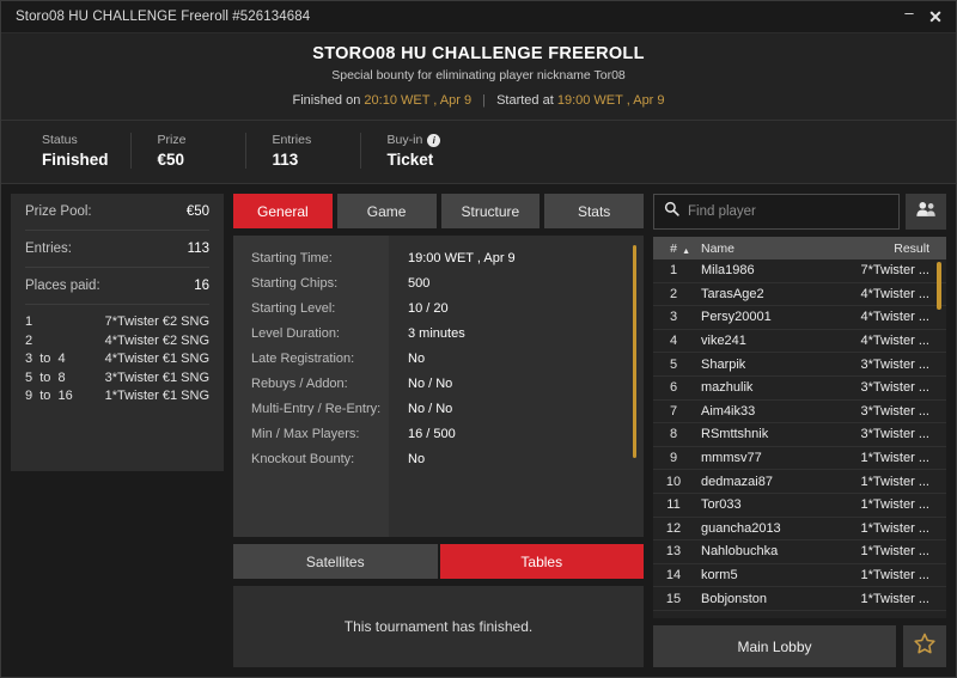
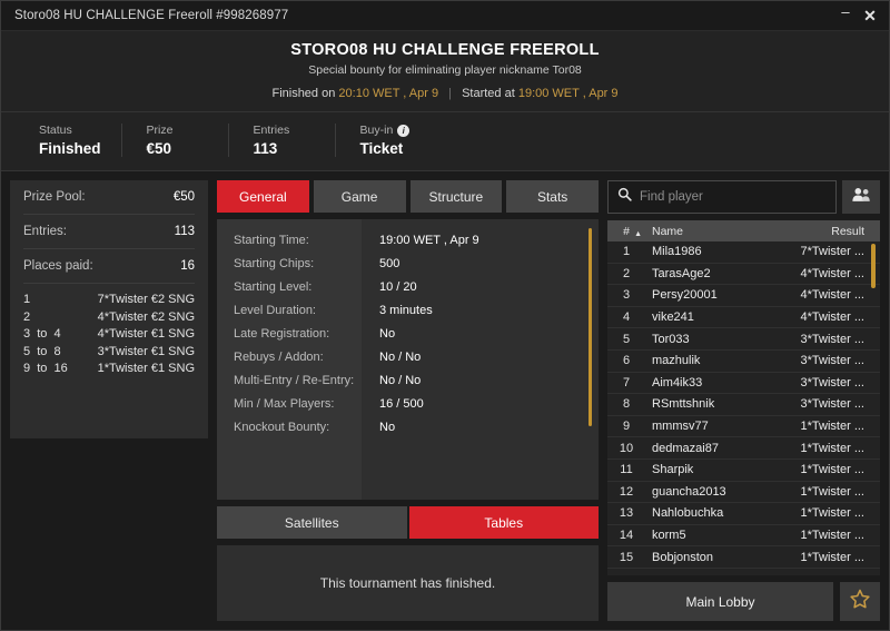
- Storo08 HU CHALLENGE Freeroll #526134684
+ Storo08 HU CHALLENGE Freeroll #998268977
  –
  ✕
  STORO08 HU CHALLENGE FREEROLL
  Special bounty for eliminating player nickname Tor08
  Finished on 20:10 WET , Apr 9 | Started at 19:00 WET , Apr 9
  Status
  Finished
  Prize
  €50
  Entries
  113
  Buy-in
  i
  Ticket
  Prize Pool:
  €50
  Entries:
  113
  Places paid:
  16
  1
  7*Twister €2 SNG
  2
  4*Twister €2 SNG
  3 to 4
  4*Twister €1 SNG
  5 to 8
  3*Twister €1 SNG
  9 to 16
  1*Twister €1 SNG
  General
  Game
  Structure
  Stats
  Starting Time:
  Starting Chips:
  Starting Level:
  Level Duration:
  Late Registration:
  Rebuys / Addon:
  Multi-Entry / Re-Entry:
  Min / Max Players:
  Knockout Bounty:
  19:00 WET , Apr 9
  500
  10 / 20
  3 minutes
  No
  No / No
  No / No
  16 / 500
  No
  Satellites
  Tables
  This tournament has finished.
  Find player
  #
  Name
  Result
  1
  Mila1986
  7*Twister ...
  2
  TarasAge2
  4*Twister ...
  3
  Persy20001
  4*Twister ...
  4
  vike241
  4*Twister ...
  5
- Sharpik
+ Tor033
  3*Twister ...
  6
  mazhulik
  3*Twister ...
  7
  Aim4ik33
  3*Twister ...
  8
  RSmttshnik
  3*Twister ...
  9
  mmmsv77
  1*Twister ...
  10
  dedmazai87
  1*Twister ...
  11
- Tor033
+ Sharpik
  1*Twister ...
  12
  guancha2013
  1*Twister ...
  13
  Nahlobuchka
  1*Twister ...
  14
  korm5
  1*Twister ...
  15
  Bobjonston
  1*Twister ...
  Main Lobby
